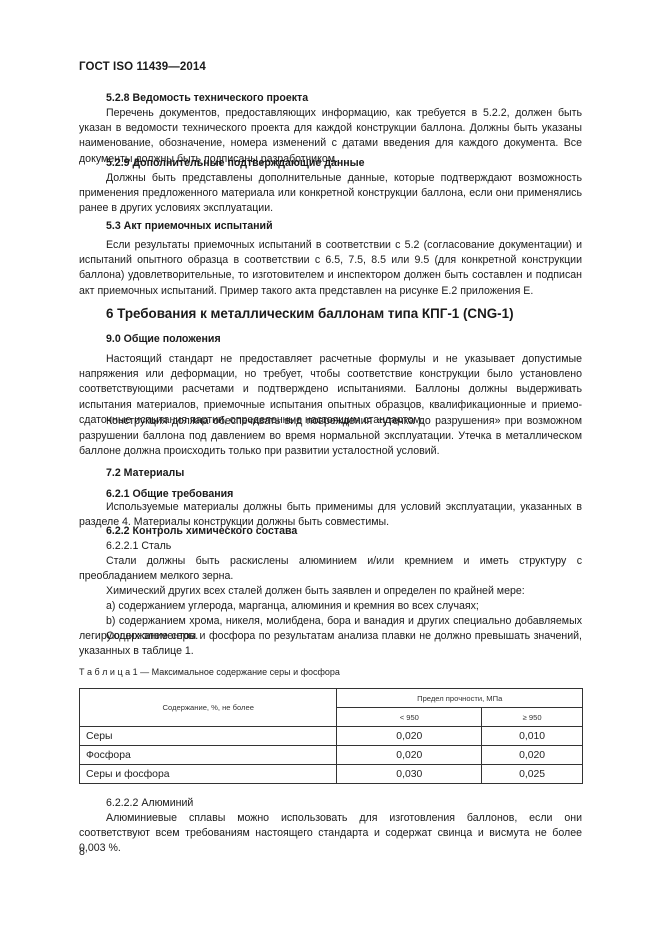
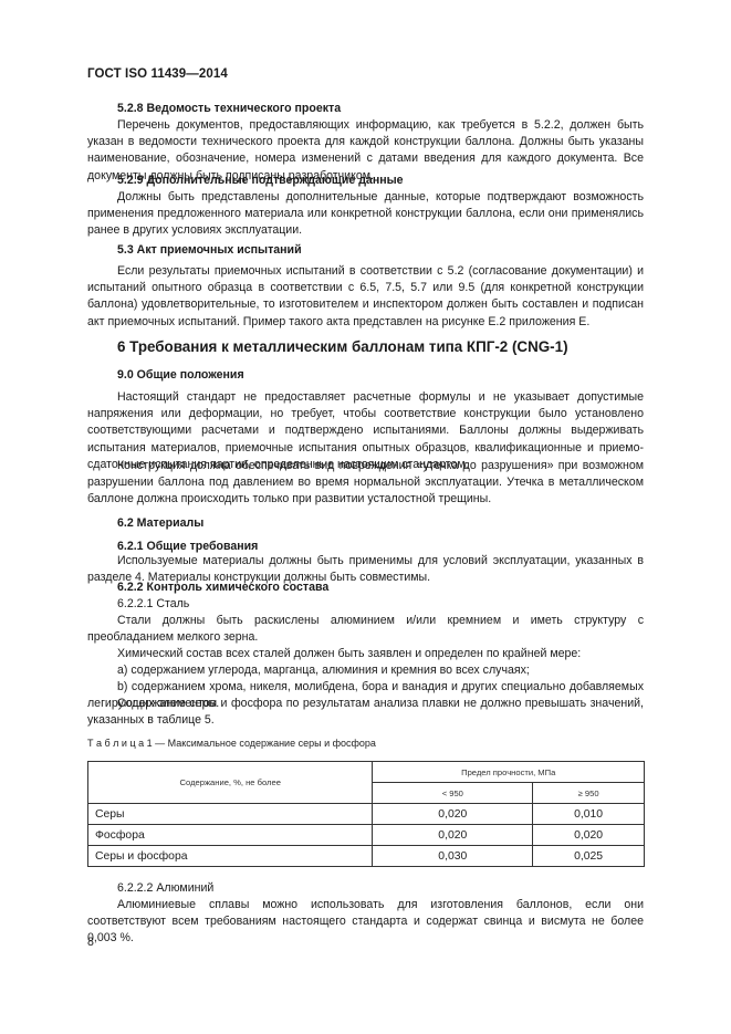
  ГОСТ ISO 11439—2014
  5.2.8 Ведомость технического проекта
  Перечень документов, предоставляющих информацию, как требуется в 5.2.2, должен быть указан в ведомости технического проекта для каждой конструкции баллона. Должны быть указаны наименование, обозначение, номера изменений с датами введения для каждого документа. Все документы должны быть подписаны разработчиком.
  5.2.9 Дополнительные подтверждающие данные
  Должны быть представлены дополнительные данные, которые подтверждают возможность применения предложенного материала или конкретной конструкции баллона, если они применялись ранее в других условиях эксплуатации.
  5.3 Акт приемочных испытаний
- Если результаты приемочных испытаний в соответствии с 5.2 (согласование документации) и испытаний опытного образца в соответствии с 6.5, 7.5, 8.5 или 9.5 (для конкретной конструкции баллона) удовлетворительные, то изготовителем и инспектором должен быть составлен и подписан акт приемочных испытаний. Пример такого акта представлен на рисунке Е.2 приложения Е.
+ Если результаты приемочных испытаний в соответствии с 5.2 (согласование документации) и испытаний опытного образца в соответствии с 6.5, 7.5, 5.7 или 9.5 (для конкретной конструкции баллона) удовлетворительные, то изготовителем и инспектором должен быть составлен и подписан акт приемочных испытаний. Пример такого акта представлен на рисунке Е.2 приложения Е.
- 6 Требования к металлическим баллонам типа КПГ-1 (CNG-1)
+ 6 Требования к металлическим баллонам типа КПГ-2 (CNG-1)
  9.0 Общие положения
  Настоящий стандарт не предоставляет расчетные формулы и не указывает допустимые напряжения или деформации, но требует, чтобы соответствие конструкции было установлено соответствующими расчетами и подтверждено испытаниями. Баллоны должны выдерживать испытания материалов, приемочные испытания опытных образцов, квалификационные и приемо-сдаточные испытания партии, определенные настоящим стандартом.
- Конструкция должна обеспечивать вид повреждения «утечка до разрушения» при возможном разрушении баллона под давлением во время нормальной эксплуатации. Утечка в металлическом баллоне должна происходить только при развитии усталостной условий.
+ Конструкция должна обеспечивать вид повреждения «утечка до разрушения» при возможном разрушении баллона под давлением во время нормальной эксплуатации. Утечка в металлическом баллоне должна происходить только при развитии усталостной трещины.
- 7.2 Материалы
+ 6.2 Материалы
  6.2.1 Общие требования
  Используемые материалы должны быть применимы для условий эксплуатации, указанных в разделе 4. Материалы конструкции должны быть совместимы.
  6.2.2 Контроль химического состава
  6.2.2.1 Сталь
  Стали должны быть раскислены алюминием и/или кремнием и иметь структуру с преобладанием мелкого зерна.
- Химический других всех сталей должен быть заявлен и определен по крайней мере:
+ Химический состав всех сталей должен быть заявлен и определен по крайней мере:
  a) содержанием углерода, марганца, алюминия и кремния во всех случаях;
  b) содержанием хрома, никеля, молибдена, бора и ванадия и других специально добавляемых легирующих элементов.
- Содержание серы и фосфора по результатам анализа плавки не должно превышать значений, указанных в таблице 1.
+ Содержание серы и фосфора по результатам анализа плавки не должно превышать значений, указанных в таблице 5.
  Т а б л и ц а 1 — Максимальное содержание серы и фосфора
  Содержание, %, не более	Предел прочности, МПа
  < 950	≥ 950
  Серы	0,020	0,010
  Фосфора	0,020	0,020
  Серы и фосфора	0,030	0,025
  6.2.2.2 Алюминий
  Алюминиевые сплавы можно использовать для изготовления баллонов, если они соответствуют всем требованиям настоящего стандарта и содержат свинца и висмута не более 0,003 %.
  8
